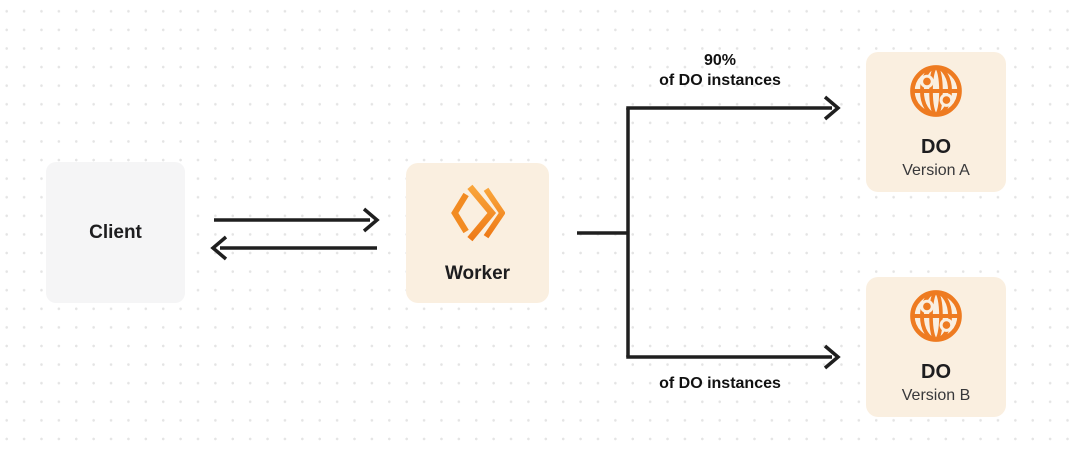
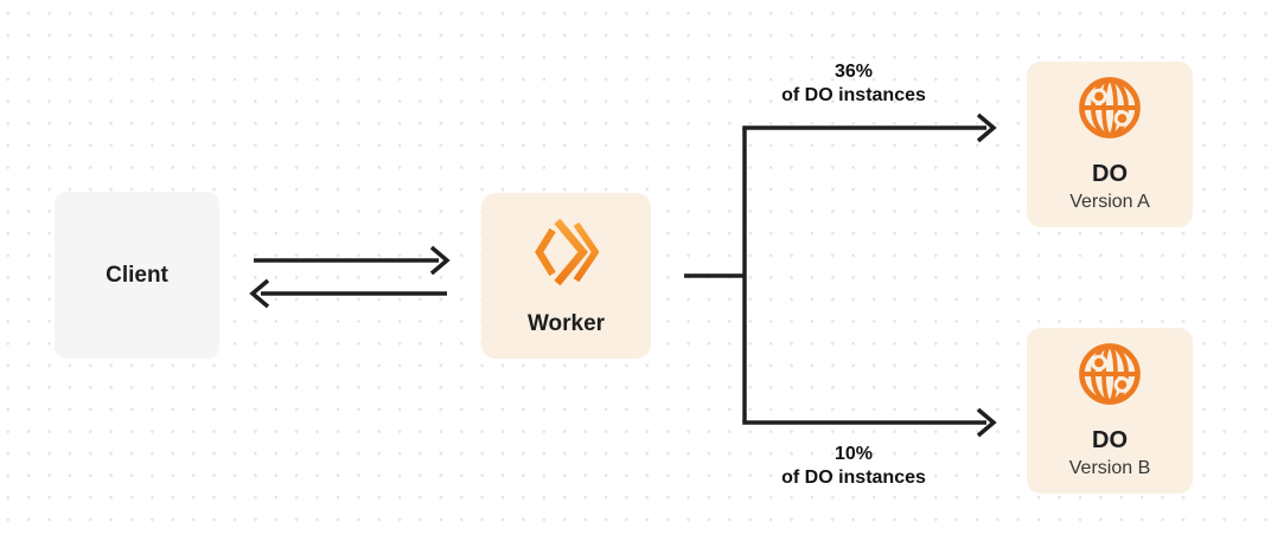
  Client
  Worker
- 90%
+ 36%
  of DO instances
+ 10%
  of DO instances
  DO
  Version A
  DO
  Version B
